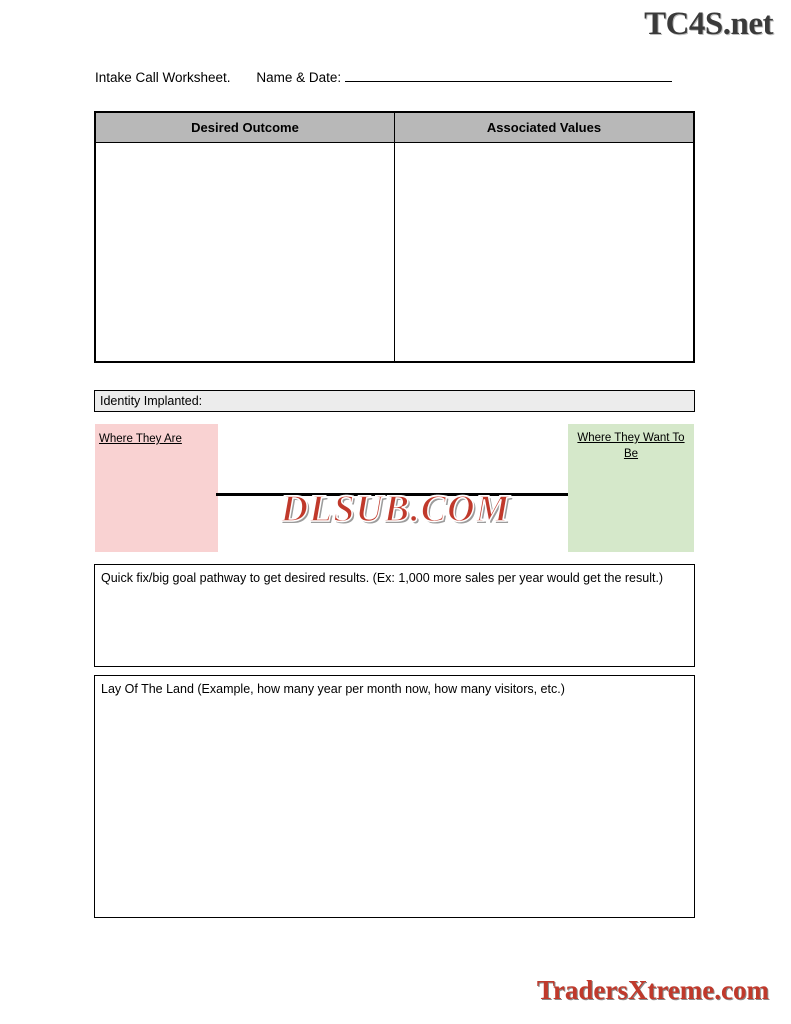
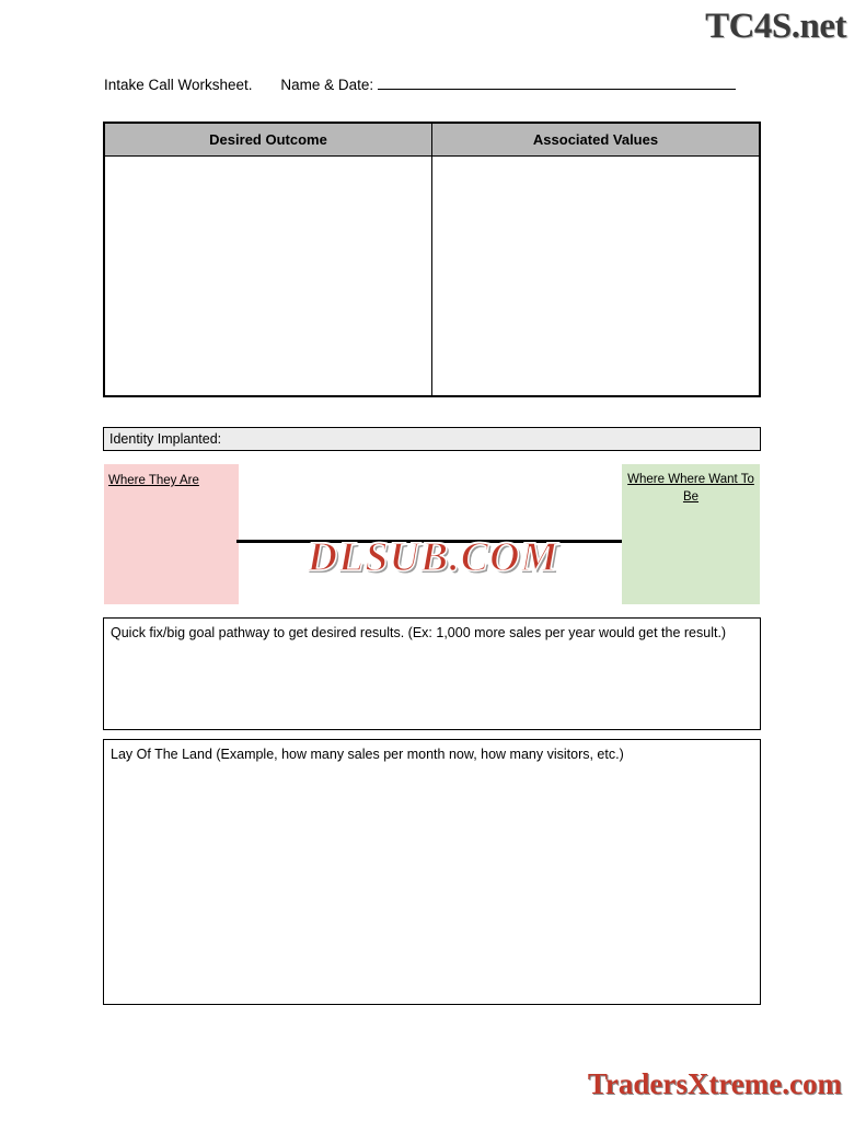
  TC4S.net
  Intake Call Worksheet. Name & Date:
  Desired Outcome	Associated Values
  Identity Implanted:
  Where They Are
- Where They Want To Be
+ Where Where Want To Be
  DLSUB.COM
  Quick fix/big goal pathway to get desired results. (Ex: 1,000 more sales per year would get the result.)
- Lay Of The Land (Example, how many year per month now, how many visitors, etc.)
+ Lay Of The Land (Example, how many sales per month now, how many visitors, etc.)
  TradersXtreme.com
